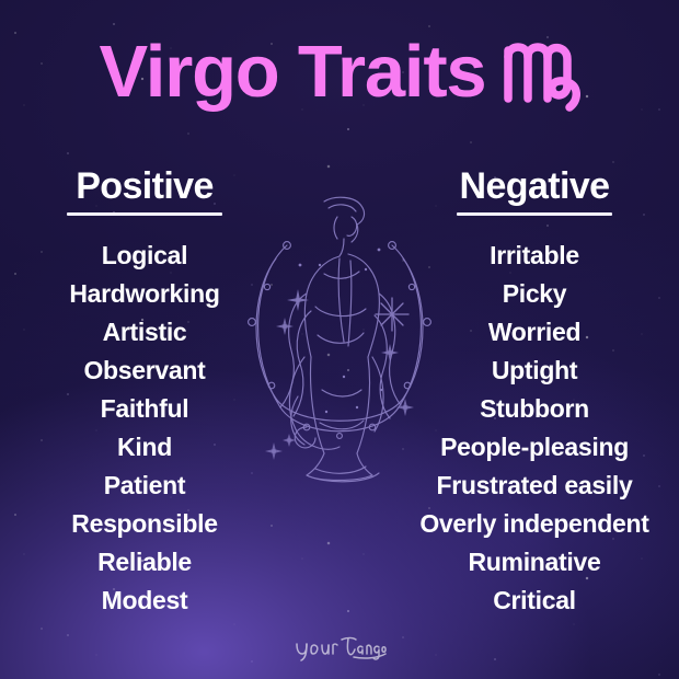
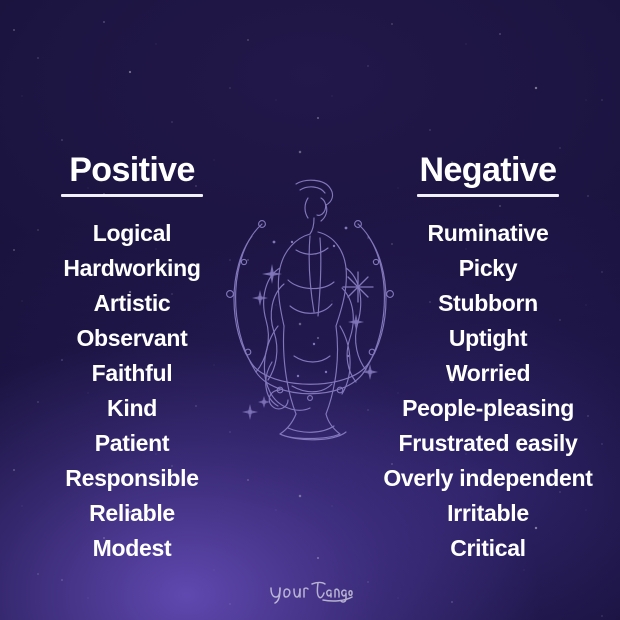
- Virgo Traits
  Positive
  Logical
  Hardworking
  Artistic
  Observant
  Faithful
  Kind
  Patient
  Responsible
  Reliable
  Modest
  Negative
- Irritable
+ Ruminative
  Picky
- Worried
+ Stubborn
  Uptight
- Stubborn
+ Worried
  People-pleasing
  Frustrated easily
  Overly independent
- Ruminative
+ Irritable
  Critical
